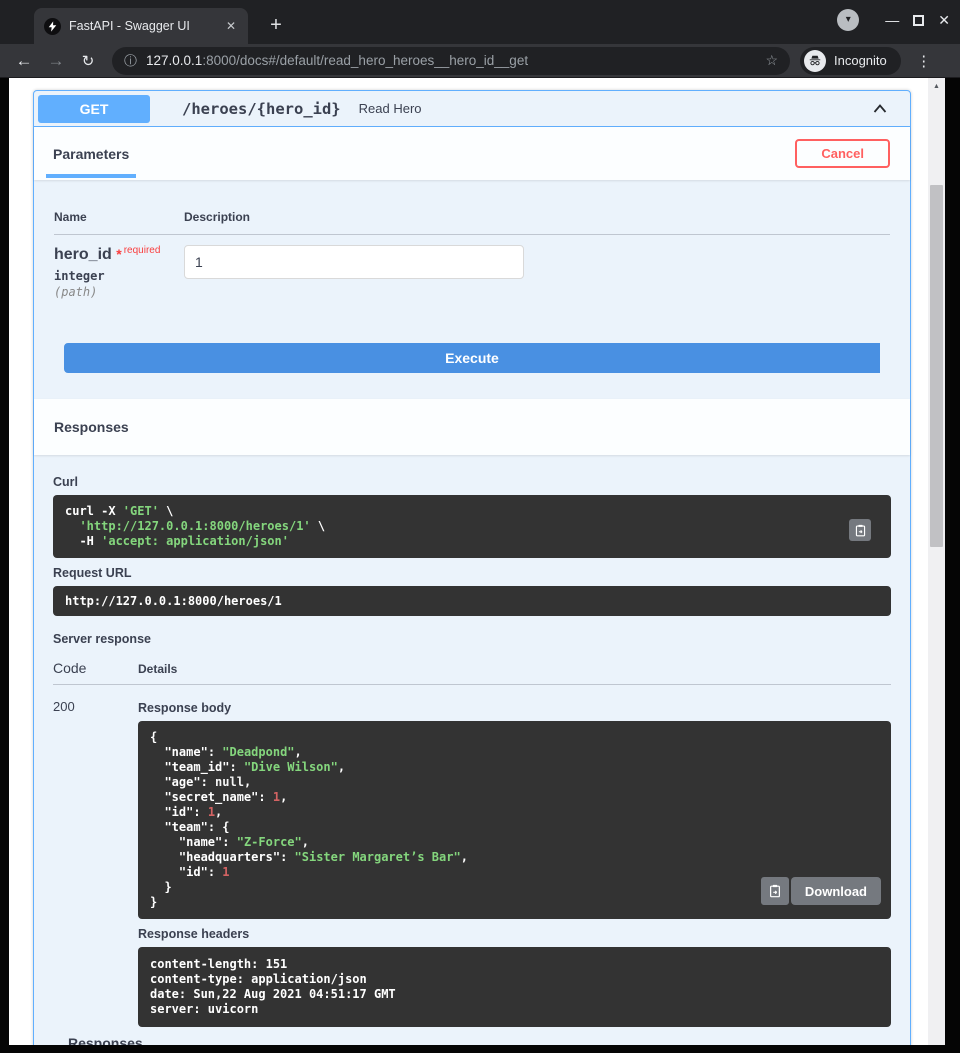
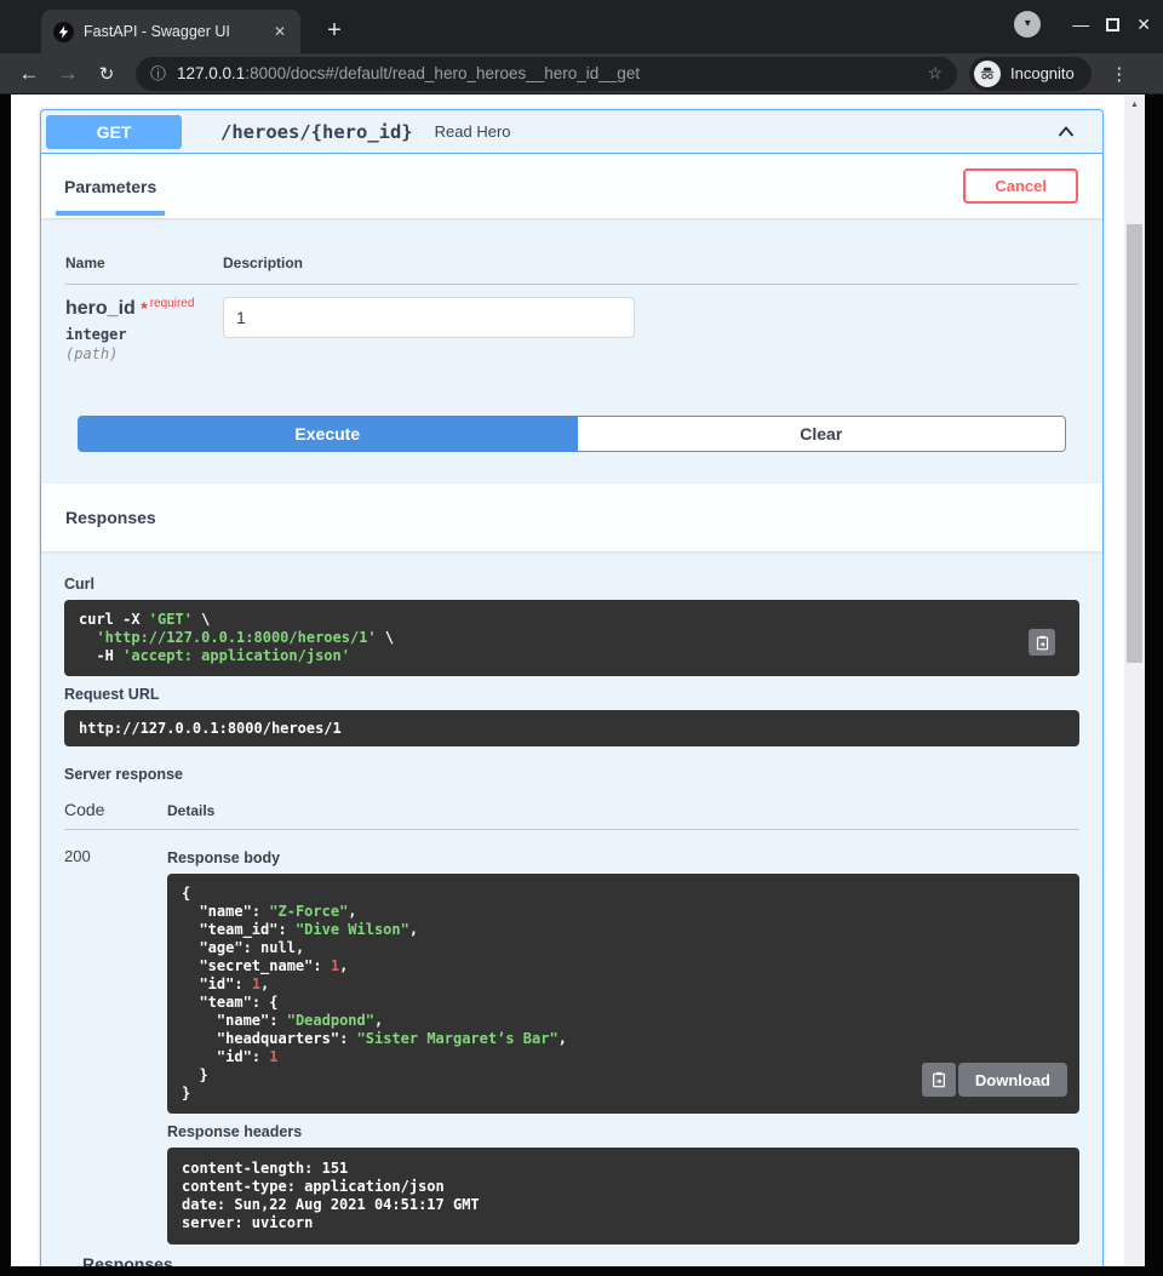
  FastAPI - Swagger UI
  ✕
  +
  ▾
  —
  ✕
  ←
  →
  ↻
  ⓘ
  127.0.0.1:8000/docs#/default/read_hero_heroes__hero_id__get
  ☆
  Incognito
  ⋮
  GET
  /heroes/{hero_id}
  Read Hero
  Parameters
  Cancel
  Name
  Description
  hero_id * required
  integer
  (path)
  1
  Execute
+ Clear
  Responses
  Curl
  curl -X 'GET' \
  'http://127.0.0.1:8000/heroes/1' \
  -H 'accept: application/json'
  Request URL
  http://127.0.0.1:8000/heroes/1
  Server response
  Code
  Details
  200
  Response body
  {
- "name": "Deadpond",
+ "name": "Z-Force",
  "team_id": "Dive Wilson",
  "age": null,
  "secret_name": 1,
  "id": 1,
  "team": {
- "name": "Z-Force",
+ "name": "Deadpond",
  "headquarters": "Sister Margaret’s Bar",
  "id": 1
  }
  }
  Download
  Response headers
  content-length: 151
  content-type: application/json
  date: Sun,22 Aug 2021 04:51:17 GMT
  server: uvicorn
  Responses
